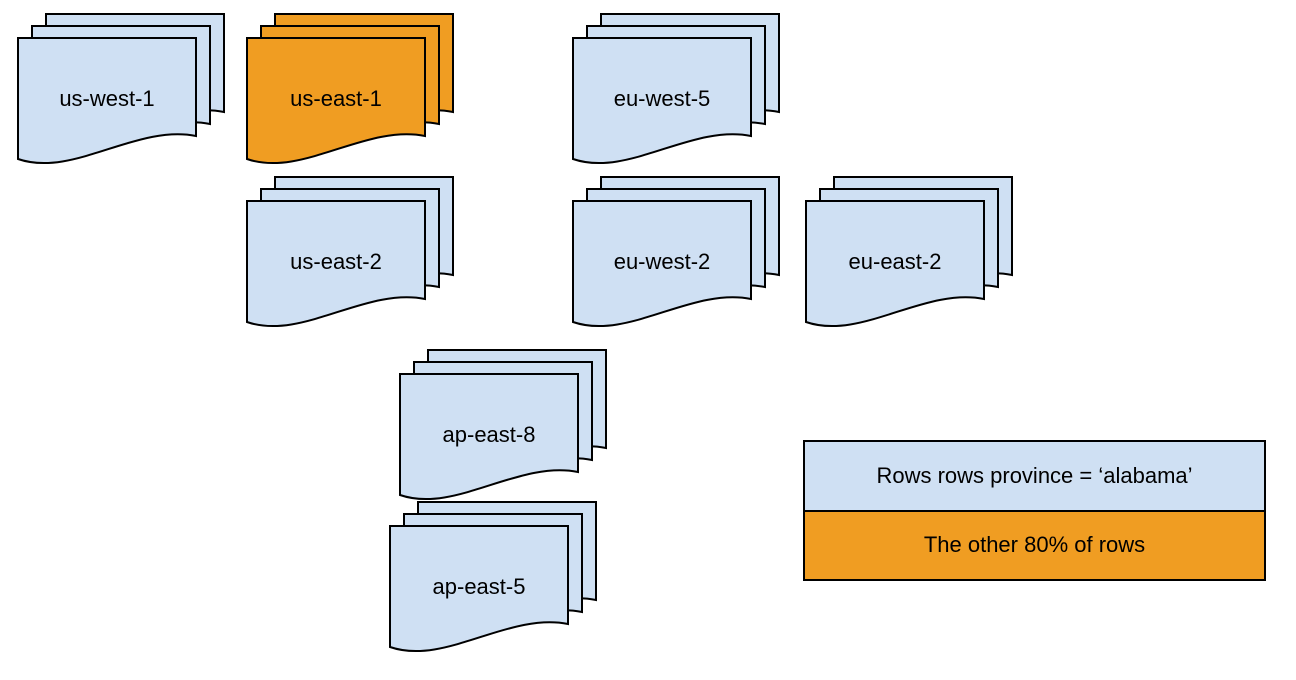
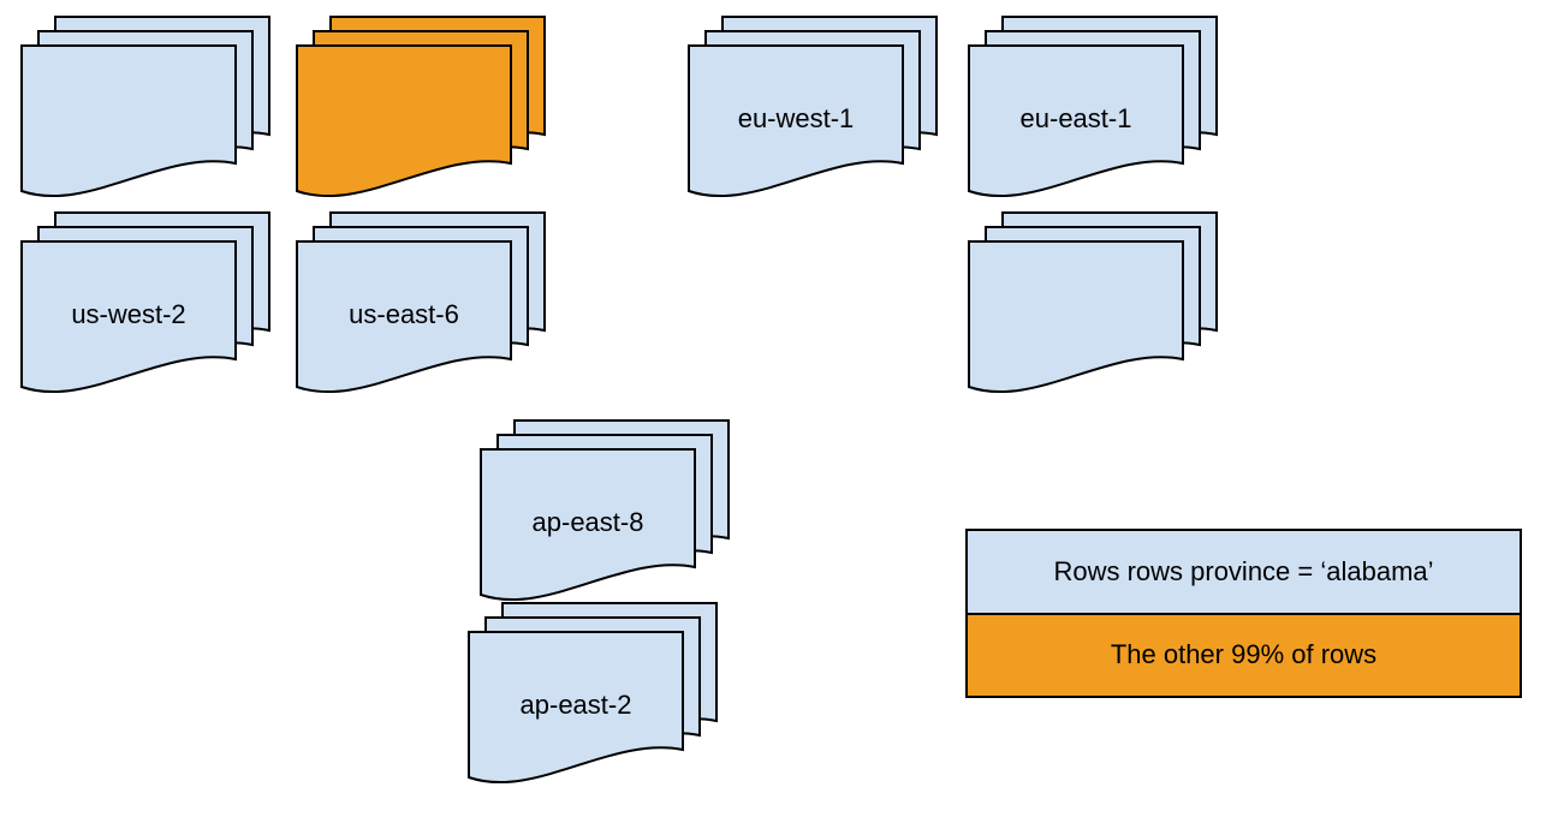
- us-west-1
- us-east-1
- eu-west-5
+ eu-west-1
+ eu-east-1
+ us-west-2
- us-east-2
+ us-east-6
- eu-west-2
- eu-east-2
  ap-east-8
- ap-east-5
+ ap-east-2
  Rows rows province = ‘alabama’
- The other 80% of rows
+ The other 99% of rows
